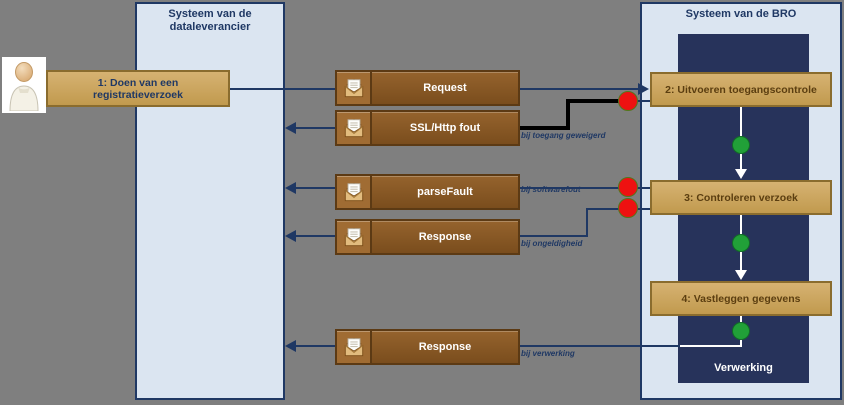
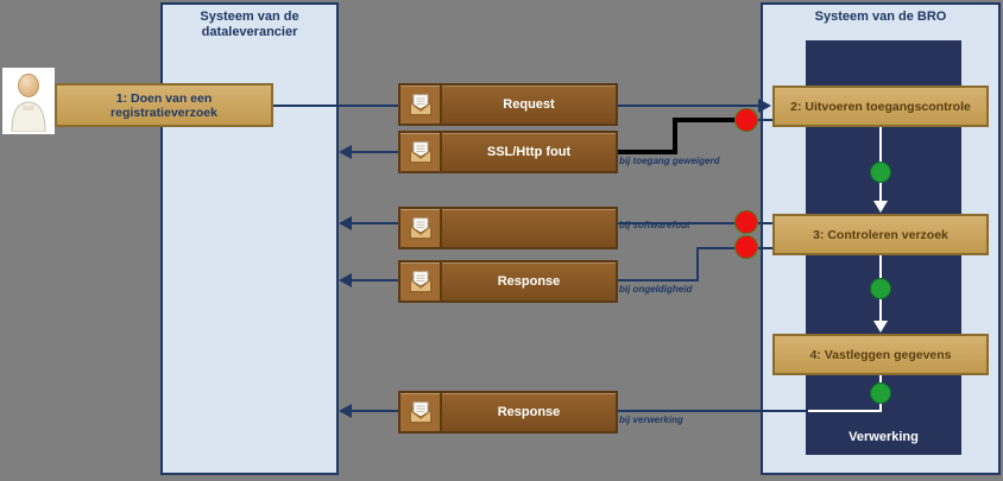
  Systeem van de dataleverancier
  Systeem van de BRO
  Verwerking
  1: Doen van een registratieverzoek
  2: Uitvoeren toegangscontrole
  3: Controleren verzoek
  4: Vastleggen gegevens
  Request
  SSL/Http fout
- parseFault
  Response
  Response
  bij toegang geweigerd
  bij softwarefout
  bij ongeldigheid
  bij verwerking
